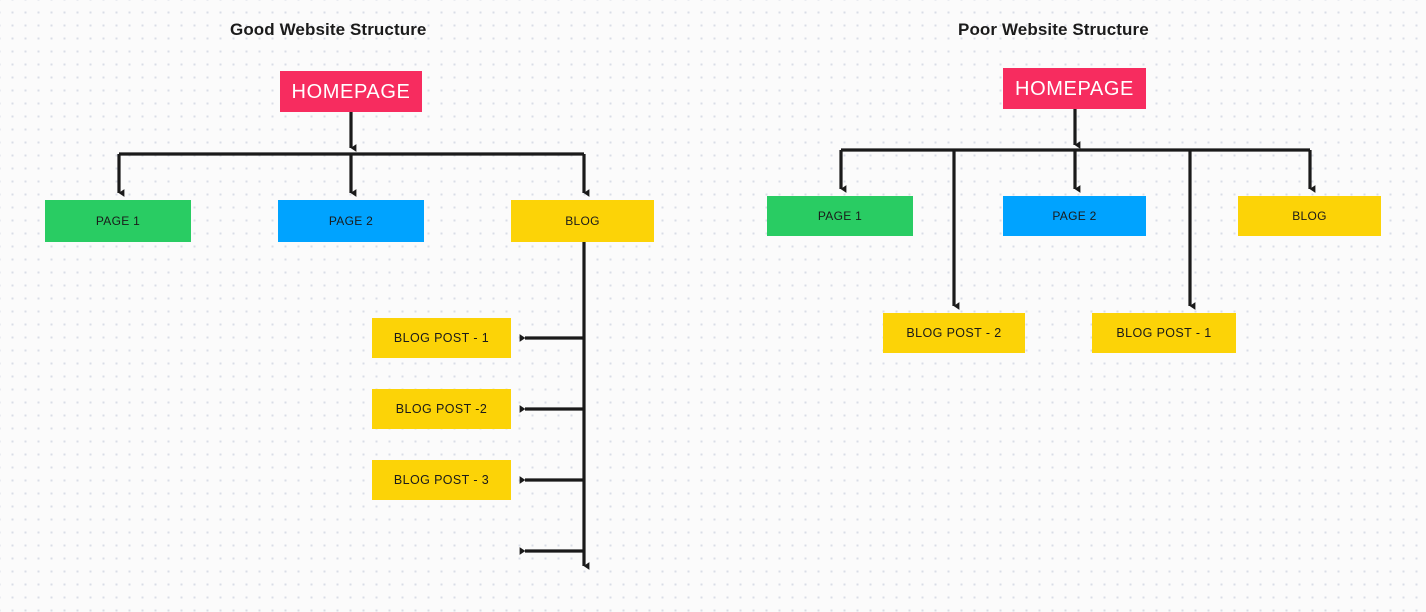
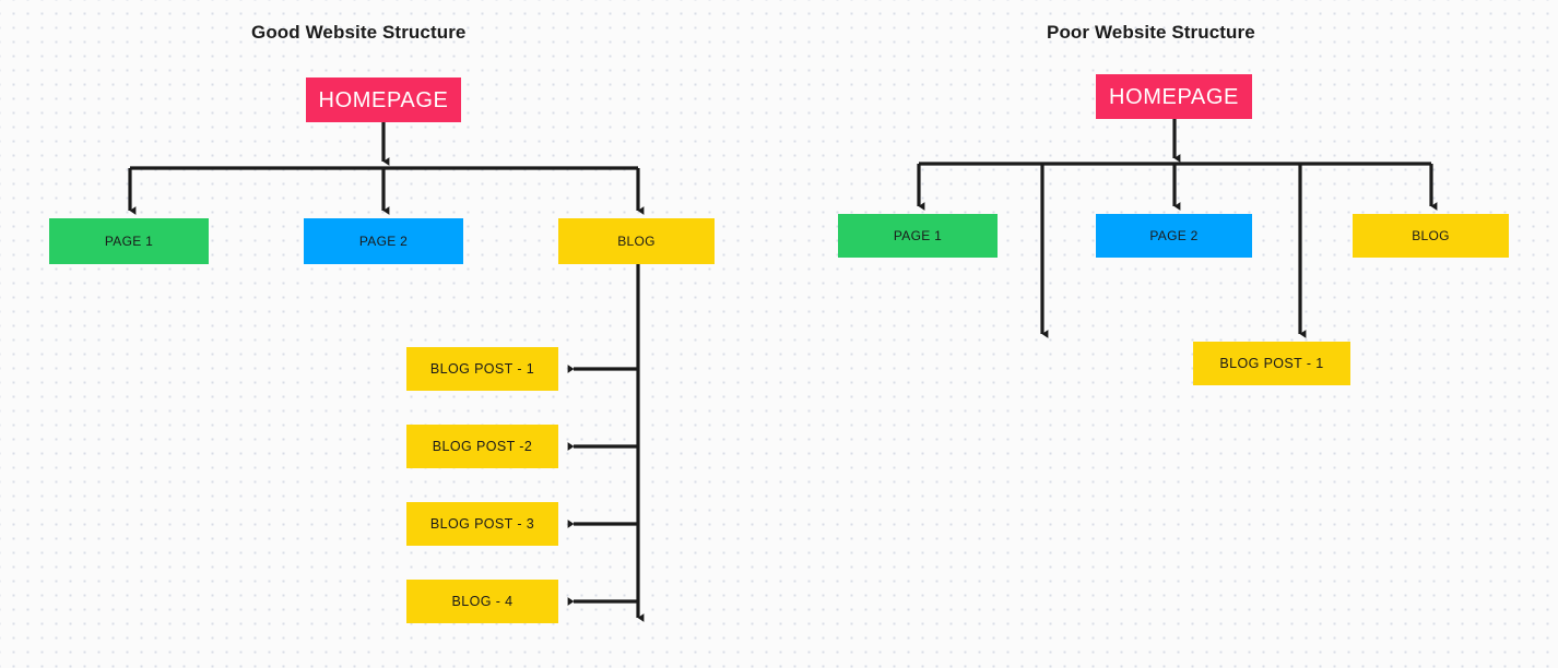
  Good Website Structure
  HOMEPAGE
  PAGE 1
  PAGE 2
  BLOG
  BLOG POST - 1
  BLOG POST -2
  BLOG POST - 3
+ BLOG - 4
  Poor Website Structure
  HOMEPAGE
  PAGE 1
  PAGE 2
  BLOG
- BLOG POST - 2
  BLOG POST - 1
